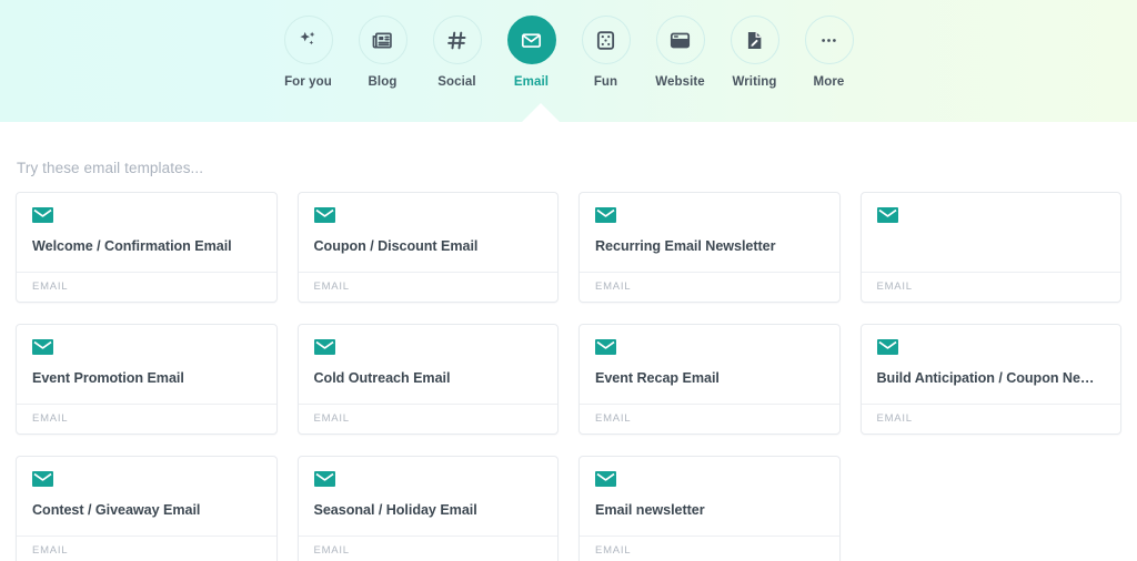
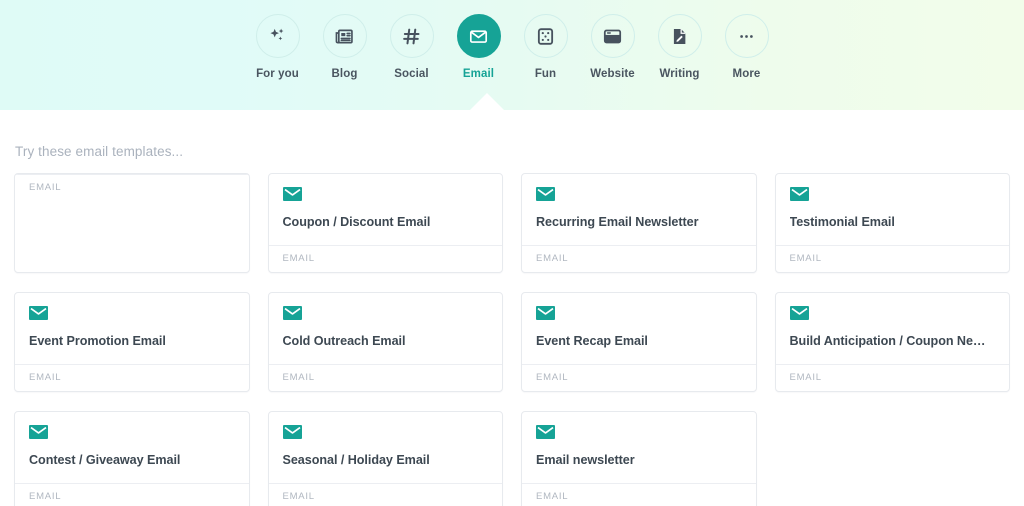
  For you
  Blog
  Social
  Email
  Fun
  Website
  Writing
  More
  Try these email templates...
- Welcome / Confirmation Email
  EMAIL
  Coupon / Discount Email
  EMAIL
  Recurring Email Newsletter
  EMAIL
+ Testimonial Email
  EMAIL
  Event Promotion Email
  EMAIL
  Cold Outreach Email
  EMAIL
  Event Recap Email
  EMAIL
  Build Anticipation / Coupon New…
  EMAIL
  Contest / Giveaway Email
  EMAIL
  Seasonal / Holiday Email
  EMAIL
  Email newsletter
  EMAIL
